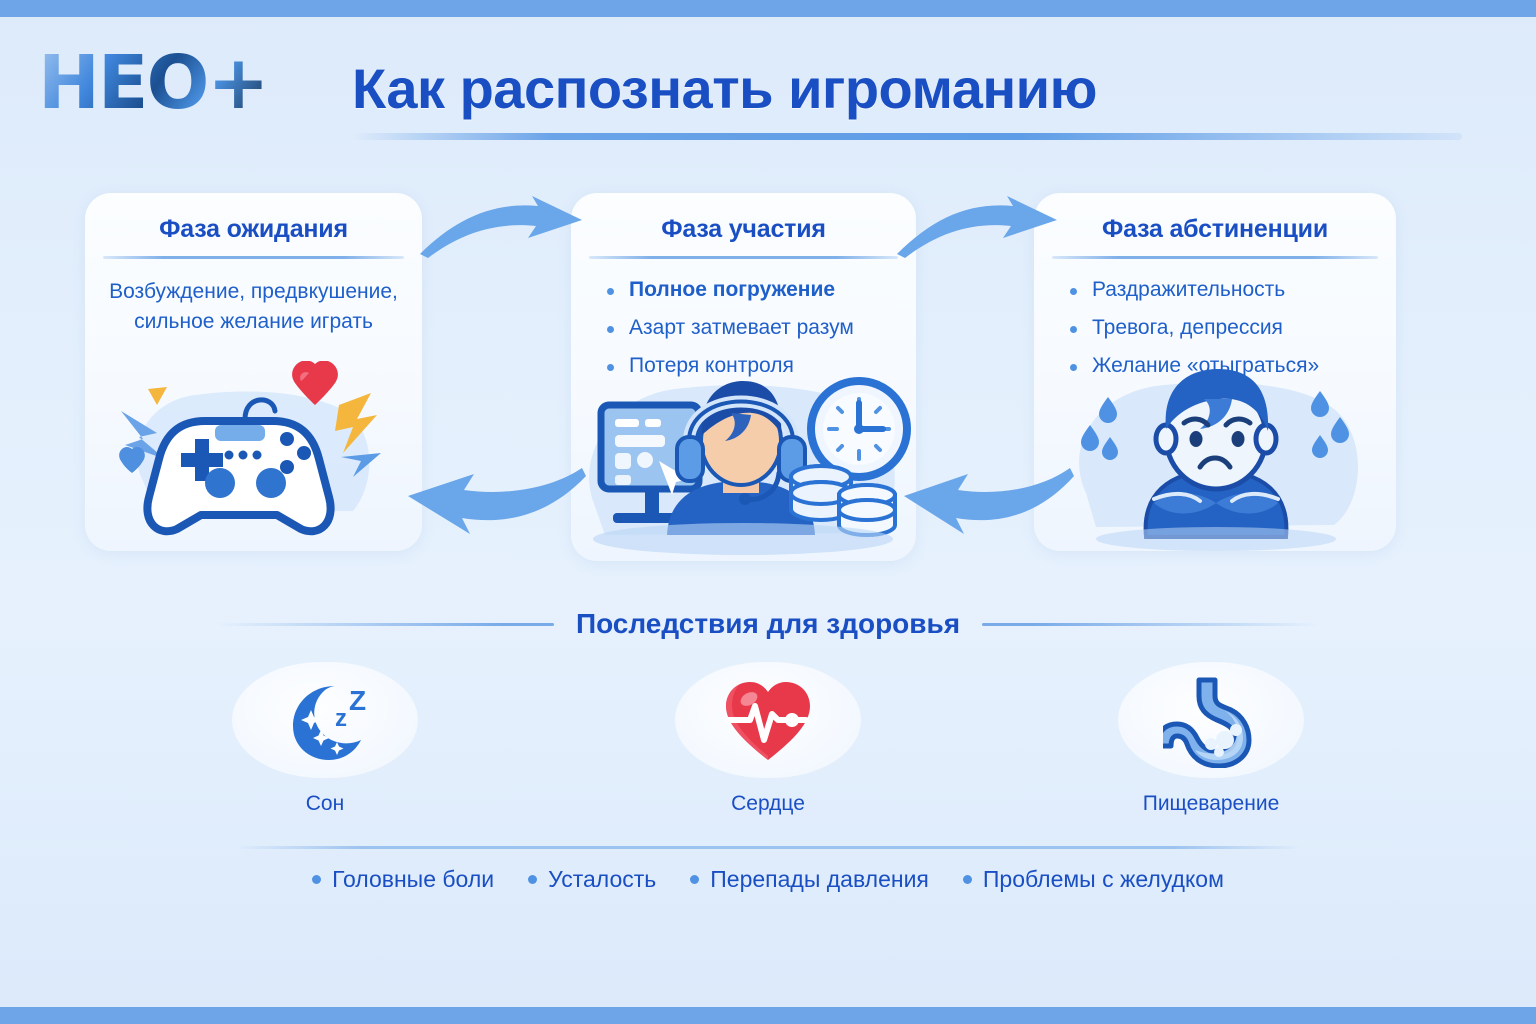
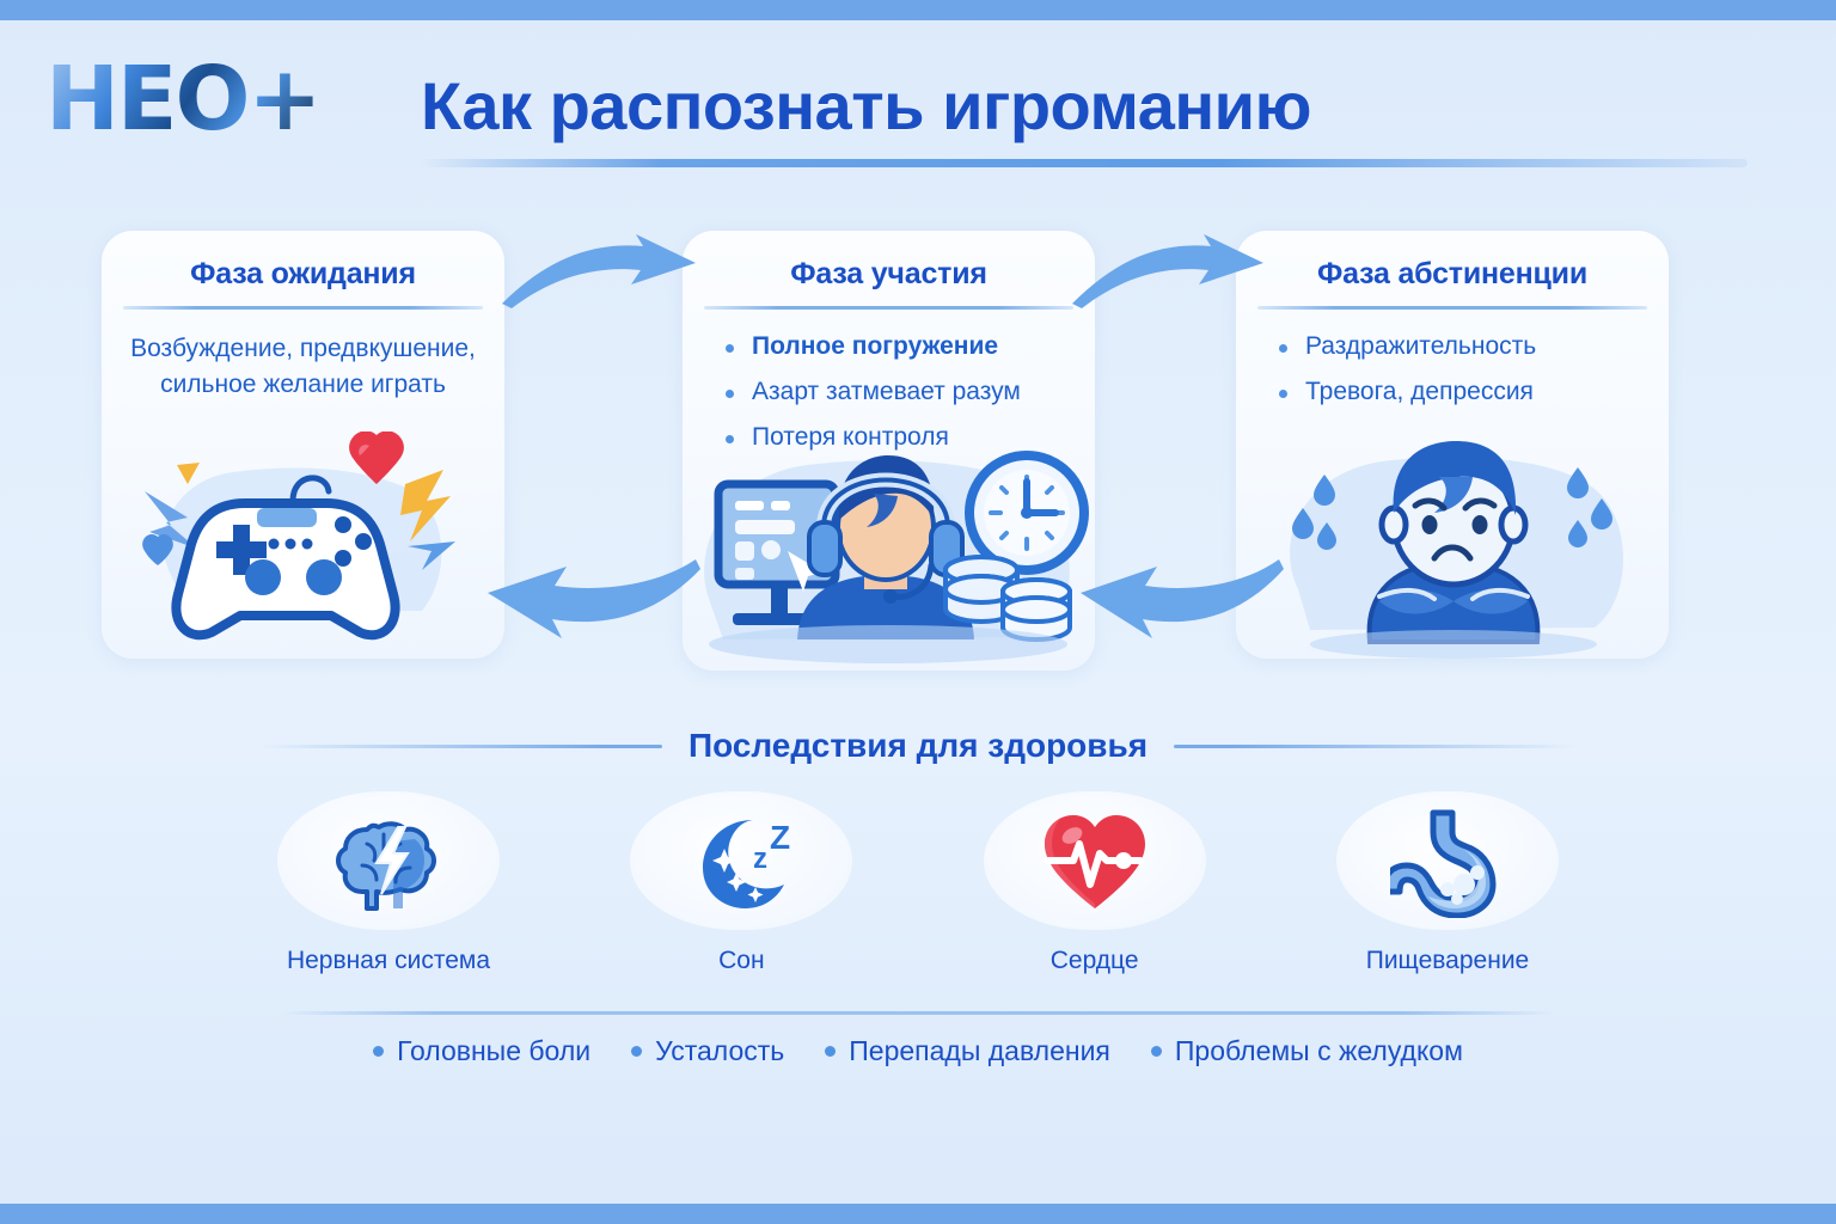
  НЕО+
  Как распознать игроманию
  Фаза ожидания
  Возбуждение, предвкушение, сильное желание играть
  Фаза участия
  Полное погружение
  Азарт затмевает разум
  Потеря контроля
  Фаза абстиненции
  Раздражительность
  Тревога, депрессия
- Желание «отыграться»
  Последствия для здоровья
+ Нервная система
  z
  Z
  Сон
  Сердце
  Пищеварение
  Головные боли
  Усталость
  Перепады давления
  Проблемы с желудком
